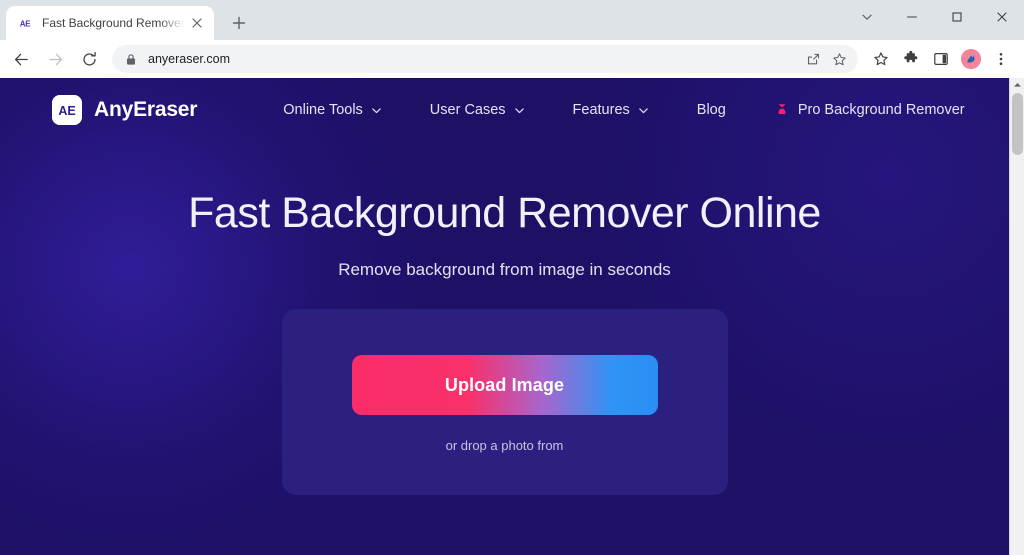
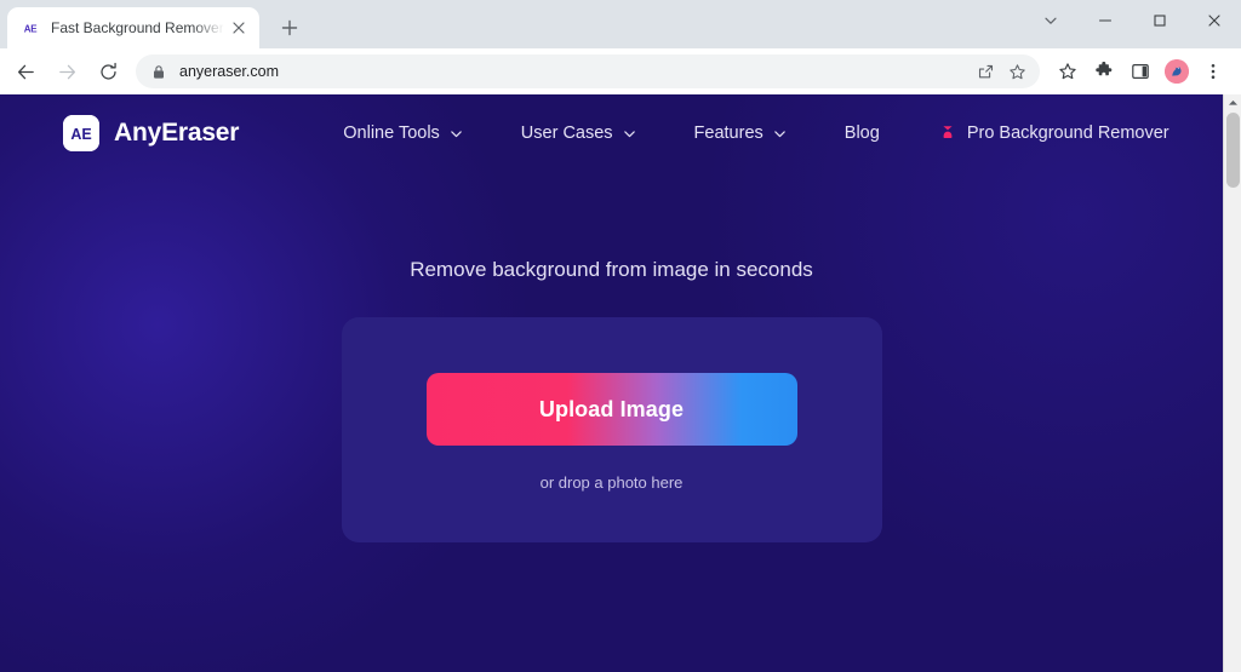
  AE
  Fast Background Remover
  anyeraser.com
  AE
  AnyEraser
  Online Tools
  User Cases
  Features
  Blog
  Pro Background Remover
- Fast Background Remover Online
  Remove background from image in seconds
  Upload Image
- or drop a photo from
+ or drop a photo here
